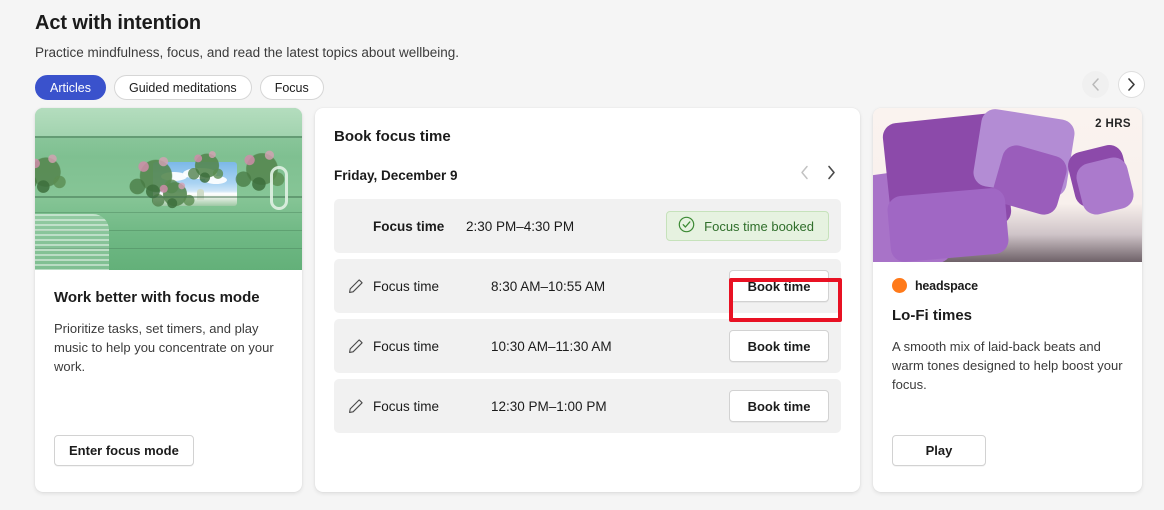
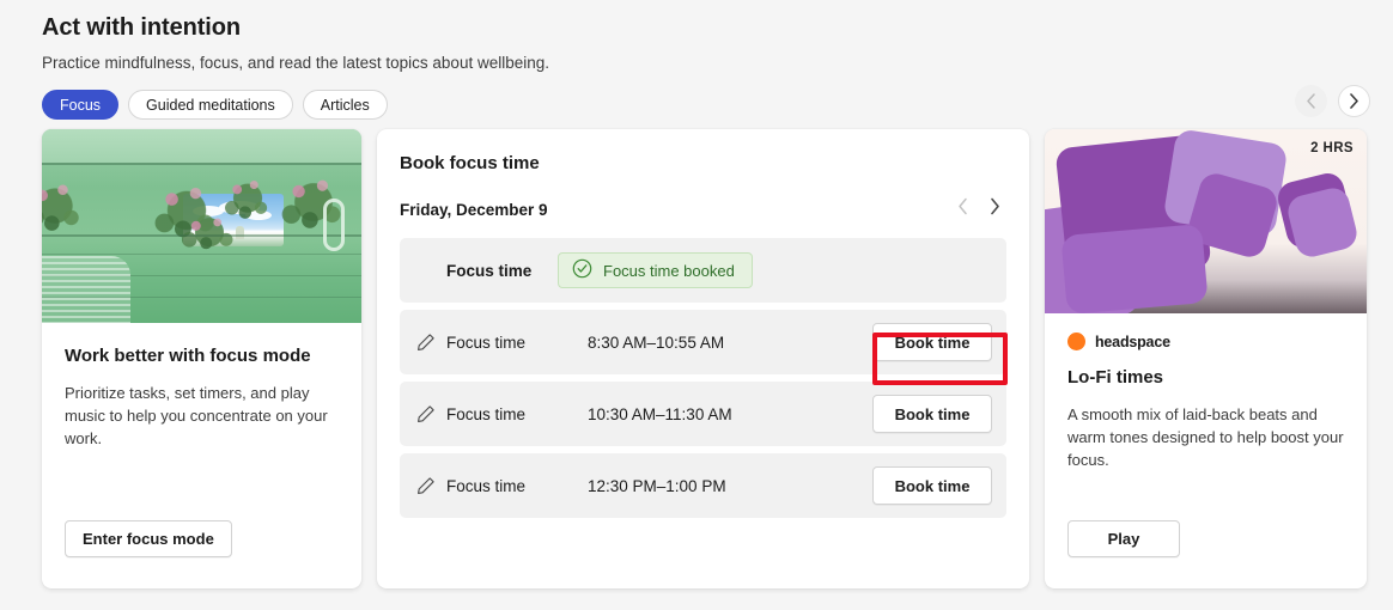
  Act with intention
  Practice mindfulness, focus, and read the latest topics about wellbeing.
- Articles
+ Focus
  Guided meditations
- Focus
+ Articles
  Work better with focus mode
  Prioritize tasks, set timers, and play music to help you concentrate on your work.
  Enter focus mode
  Book focus time
  Friday, December 9
  Focus time
- 2:30 PM–4:30 PM
  Focus time booked
  Focus time
  8:30 AM–10:55 AM
  Book time
  Focus time
  10:30 AM–11:30 AM
  Book time
  Focus time
  12:30 PM–1:00 PM
  Book time
  2 HRS
  headspace
  Lo-Fi times
  A smooth mix of laid-back beats and warm tones designed to help boost your focus.
  Play
